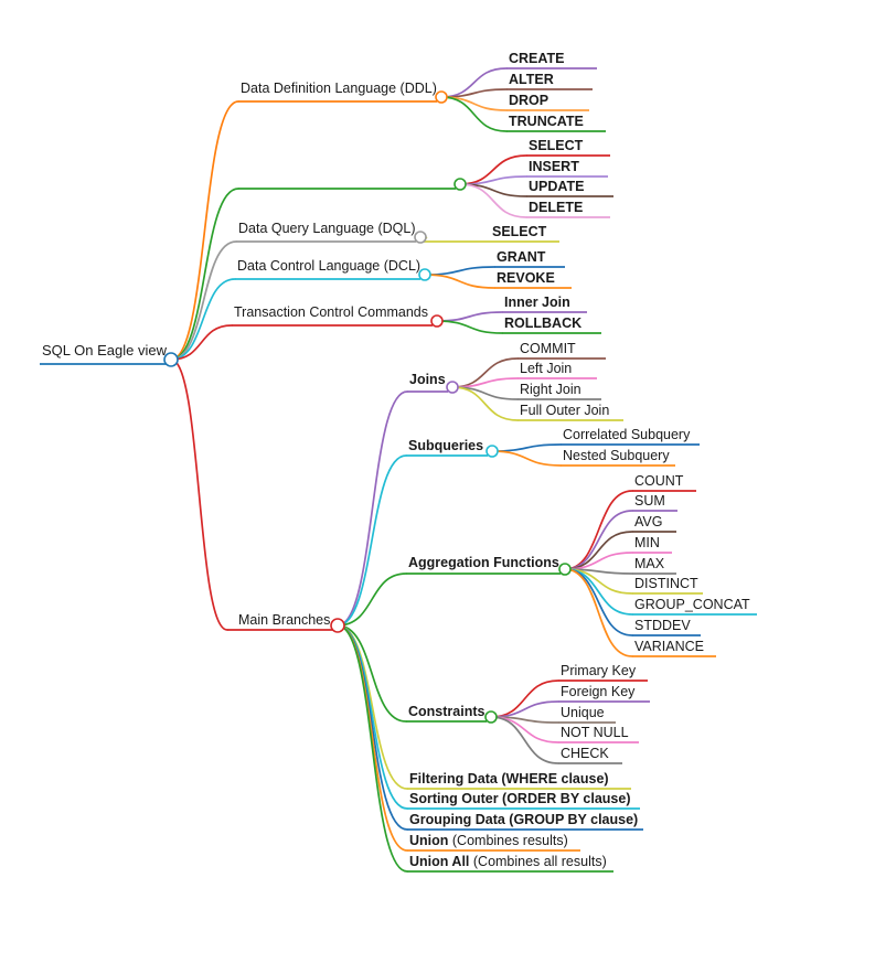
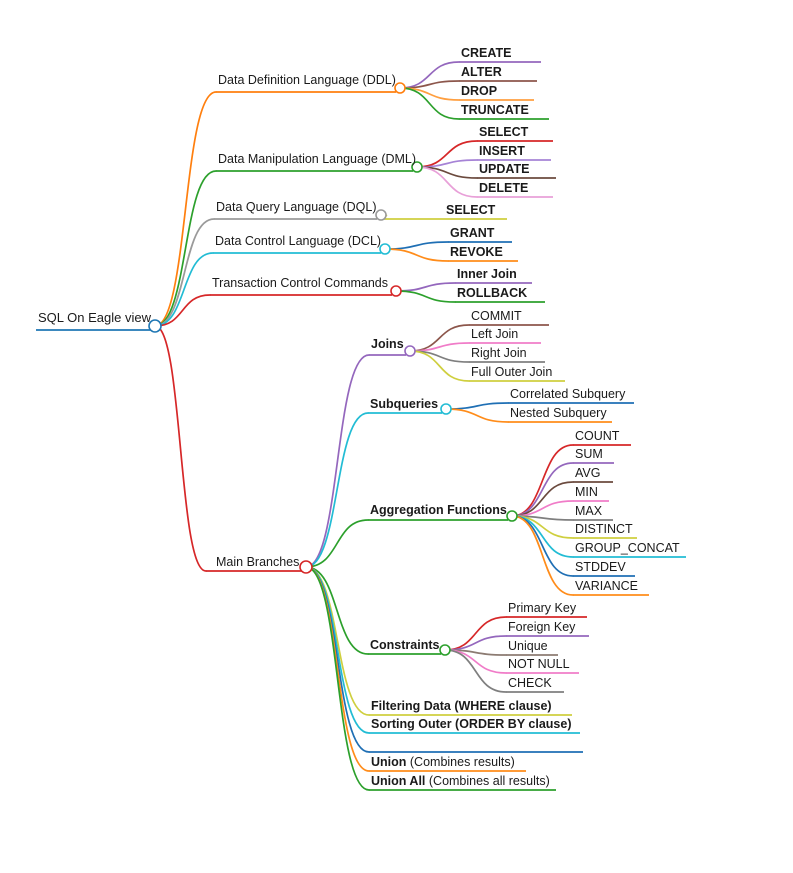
  Data Definition Language (DDL)
  CREATE
  ALTER
  DROP
  TRUNCATE
+ Data Manipulation Language (DML)
  SELECT
  INSERT
  UPDATE
  DELETE
  Data Query Language (DQL)
  SELECT
  Data Control Language (DCL)
  GRANT
  REVOKE
  Transaction Control Commands
  Inner Join
  ROLLBACK
  Main Branches
  Joins
  COMMIT
  Left Join
  Right Join
  Full Outer Join
  Subqueries
  Correlated Subquery
  Nested Subquery
  Aggregation Functions
  COUNT
  SUM
  AVG
  MIN
  MAX
  DISTINCT
  GROUP_CONCAT
  STDDEV
  VARIANCE
  Constraints
  Primary Key
  Foreign Key
  Unique
  NOT NULL
  CHECK
  Filtering Data (WHERE clause)
  Sorting Outer (ORDER BY clause)
- Grouping Data (GROUP BY clause)
  Union (Combines results)
  Union All (Combines all results)
  SQL On Eagle view
